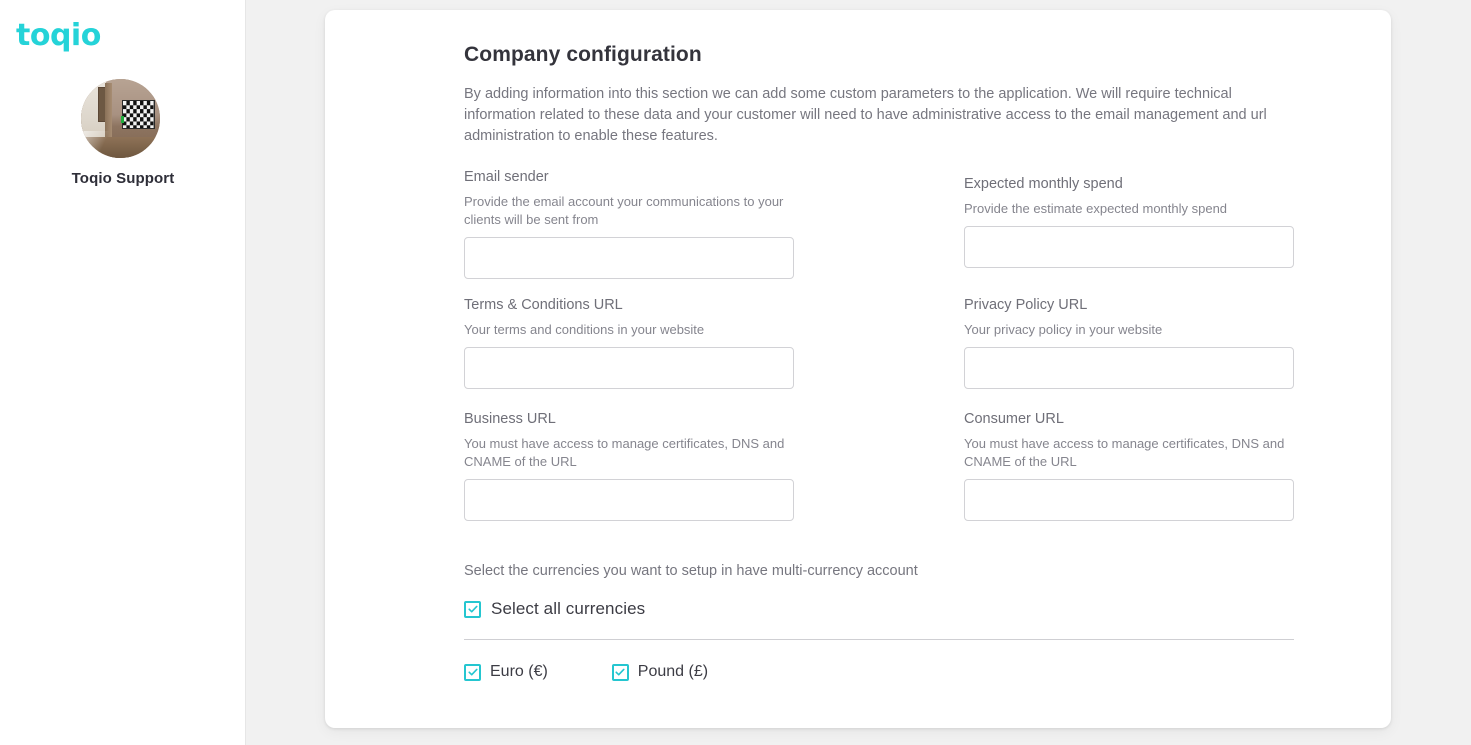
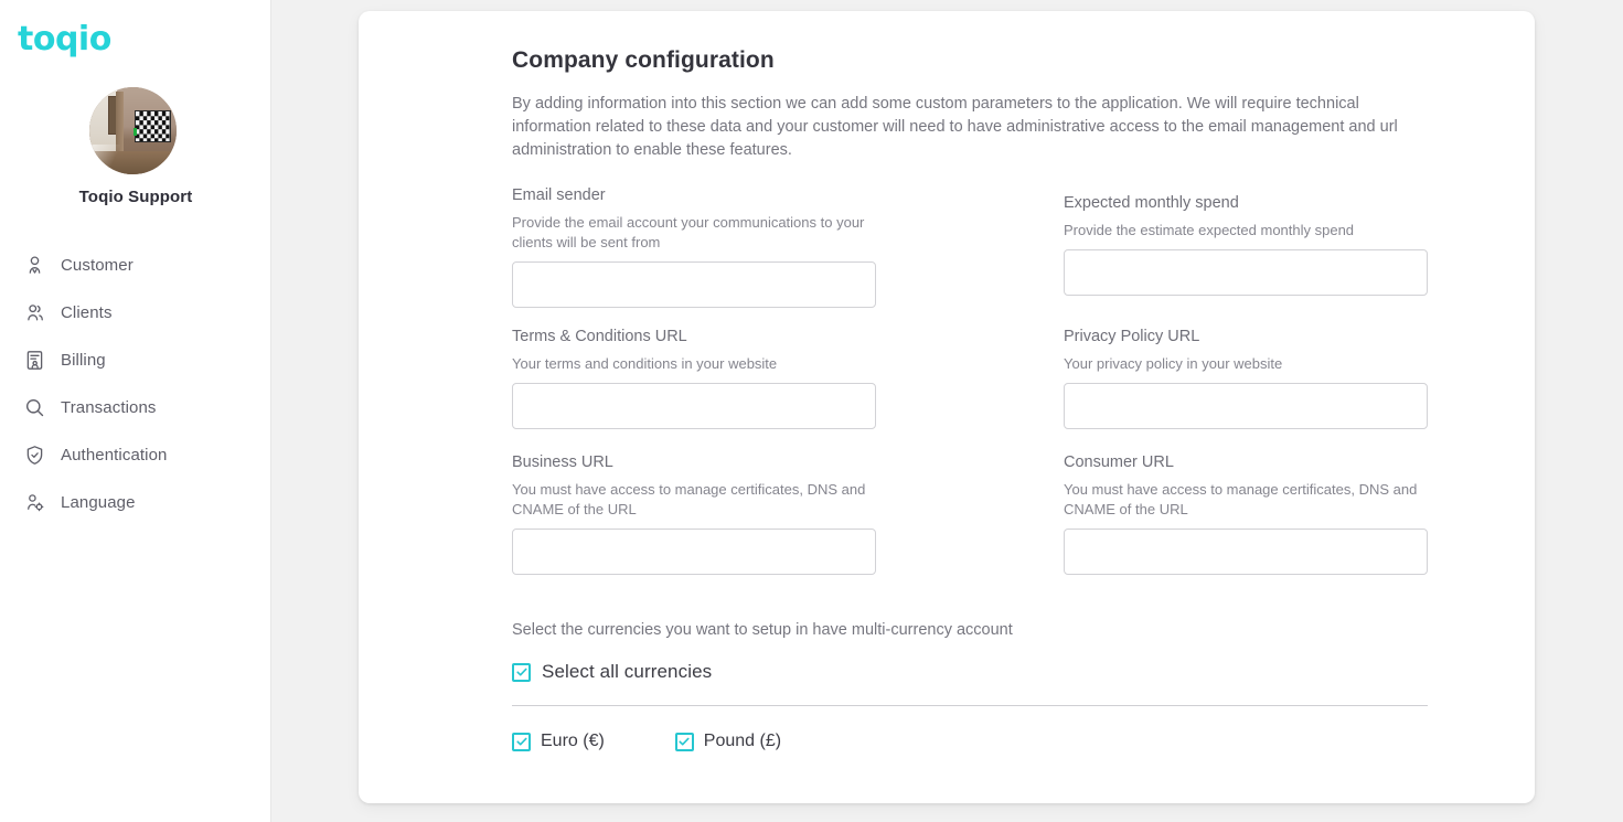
  toqio
  Toqio Support
+ Customer
+ Clients
+ Billing
+ Transactions
+ Authentication
+ Language
  Company configuration
  By adding information into this section we can add some custom parameters to the application. We will require technical information related to these data and your customer will need to have administrative access to the email management and url administration to enable these features.
  Email sender
  Provide the email account your communications to your clients will be sent from
  Expected monthly spend
  Provide the estimate expected monthly spend
  Terms & Conditions URL
  Your terms and conditions in your website
  Privacy Policy URL
  Your privacy policy in your website
  Business URL
  You must have access to manage certificates, DNS and CNAME of the URL
  Consumer URL
  You must have access to manage certificates, DNS and CNAME of the URL
  Select the currencies you want to setup in have multi-currency account
  Select all currencies
  Euro (€)
  Pound (£)
